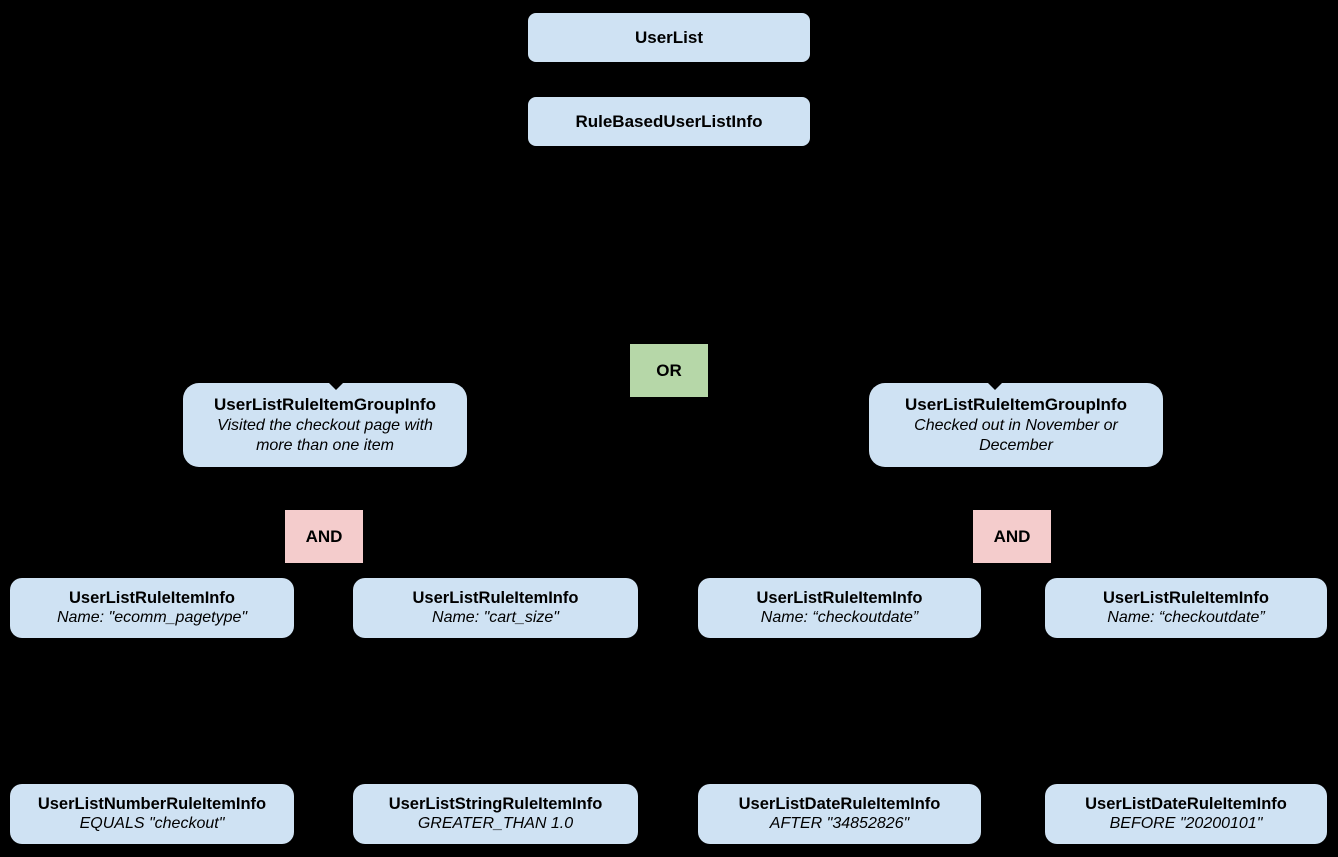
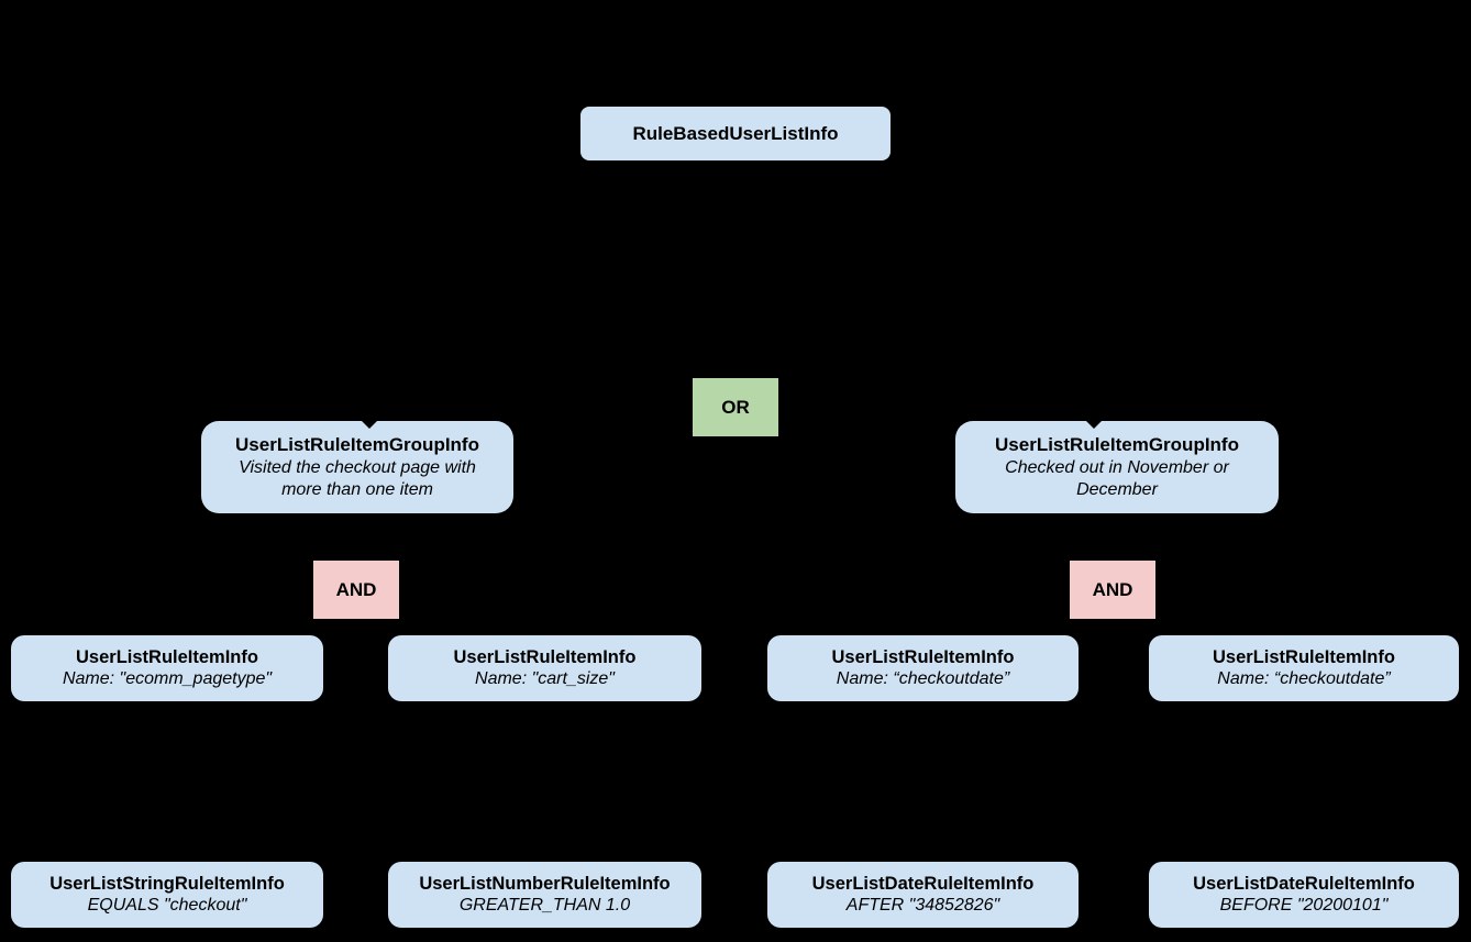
- UserList
  RuleBasedUserListInfo
  OR
  UserListRuleItemGroupInfo
  Visited the checkout page with more than one item
  UserListRuleItemGroupInfo
  Checked out in November or December
  AND
  AND
  UserListRuleItemInfo
  Name: "ecomm_pagetype"
  UserListRuleItemInfo
  Name: "cart_size"
  UserListRuleItemInfo
  Name: “checkoutdate”
  UserListRuleItemInfo
  Name: “checkoutdate”
- UserListNumberRuleItemInfo
+ UserListStringRuleItemInfo
  EQUALS "checkout"
- UserListStringRuleItemInfo
+ UserListNumberRuleItemInfo
  GREATER_THAN 1.0
  UserListDateRuleItemInfo
  AFTER "34852826"
  UserListDateRuleItemInfo
  BEFORE "20200101"
